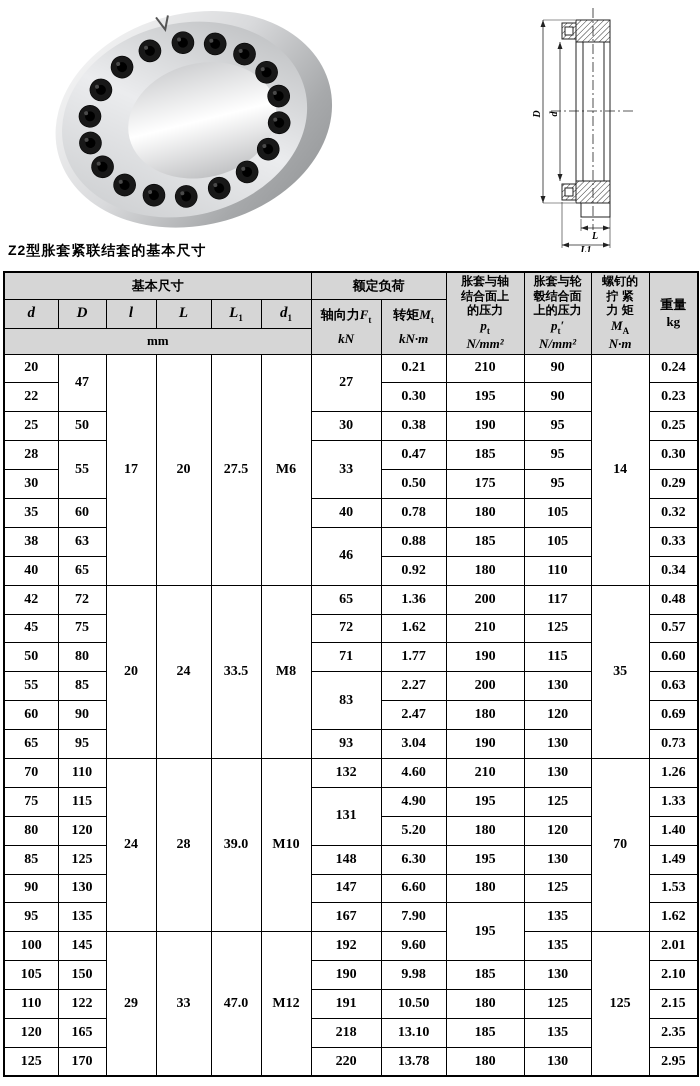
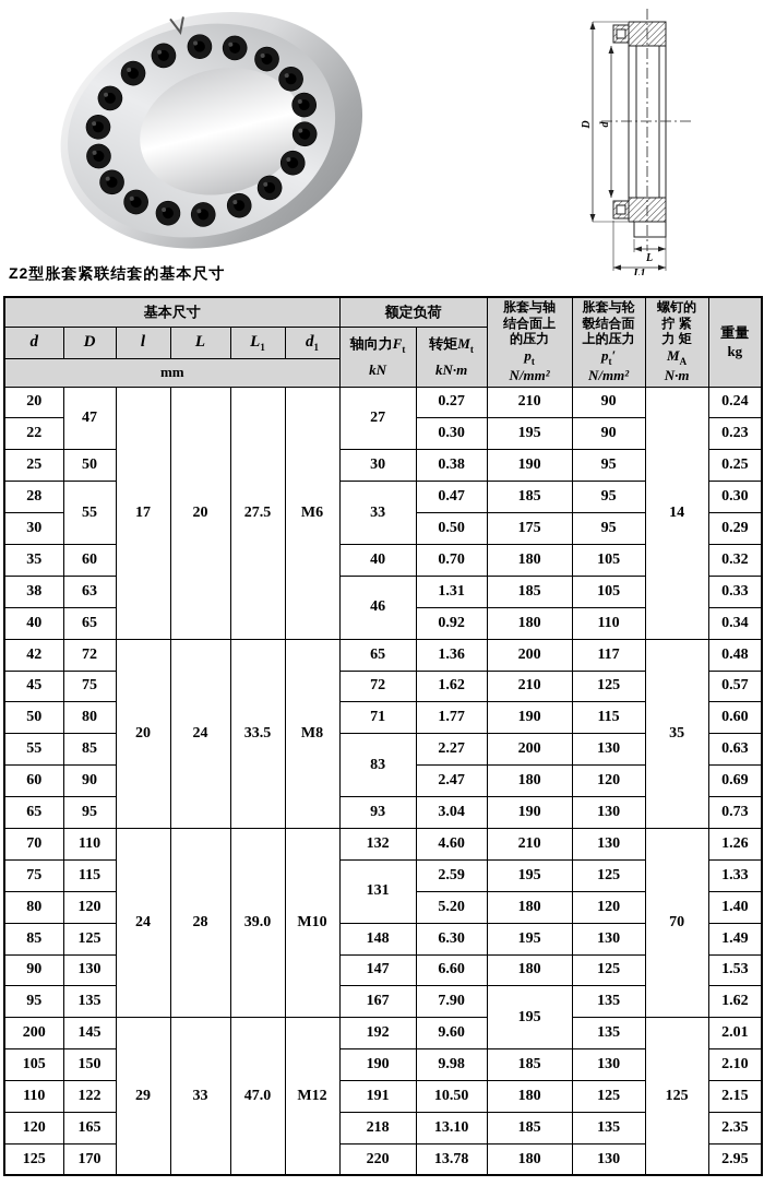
  L
  L1
  Z2型胀套紧联结套的基本尺寸
  基本尺寸	额定负荷	胀套与轴 结合面上 的压力 pt N/mm²	胀套与轮 毂结合面 上的压力 pt′ N/mm²	螺钉的 拧 紧 力 矩 MA N·m	重量 kg
  d	D	l	L	L1	d1	轴向力Ft kN	转矩Mt kN·m
  mm
- 20	47	17	20	27.5	M6	27	0.21	210	90	14	0.24
+ 20	47	17	20	27.5	M6	27	0.27	210	90	14	0.24
  22	0.30	195	90	0.23
  25	50	30	0.38	190	95	0.25
  28	55	33	0.47	185	95	0.30
  30	0.50	175	95	0.29
- 35	60	40	0.78	180	105	0.32
+ 35	60	40	0.70	180	105	0.32
- 38	63	46	0.88	185	105	0.33
+ 38	63	46	1.31	185	105	0.33
  40	65	0.92	180	110	0.34
  42	72	20	24	33.5	M8	65	1.36	200	117	35	0.48
  45	75	72	1.62	210	125	0.57
  50	80	71	1.77	190	115	0.60
  55	85	83	2.27	200	130	0.63
  60	90	2.47	180	120	0.69
  65	95	93	3.04	190	130	0.73
  70	110	24	28	39.0	M10	132	4.60	210	130	70	1.26
- 75	115	131	4.90	195	125	1.33
+ 75	115	131	2.59	195	125	1.33
  80	120	5.20	180	120	1.40
  85	125	148	6.30	195	130	1.49
  90	130	147	6.60	180	125	1.53
  95	135	167	7.90	195	135	1.62
- 100	145	29	33	47.0	M12	192	9.60	135	125	2.01
+ 200	145	29	33	47.0	M12	192	9.60	135	125	2.01
  105	150	190	9.98	185	130	2.10
  110	122	191	10.50	180	125	2.15
  120	165	218	13.10	185	135	2.35
  125	170	220	13.78	180	130	2.95
